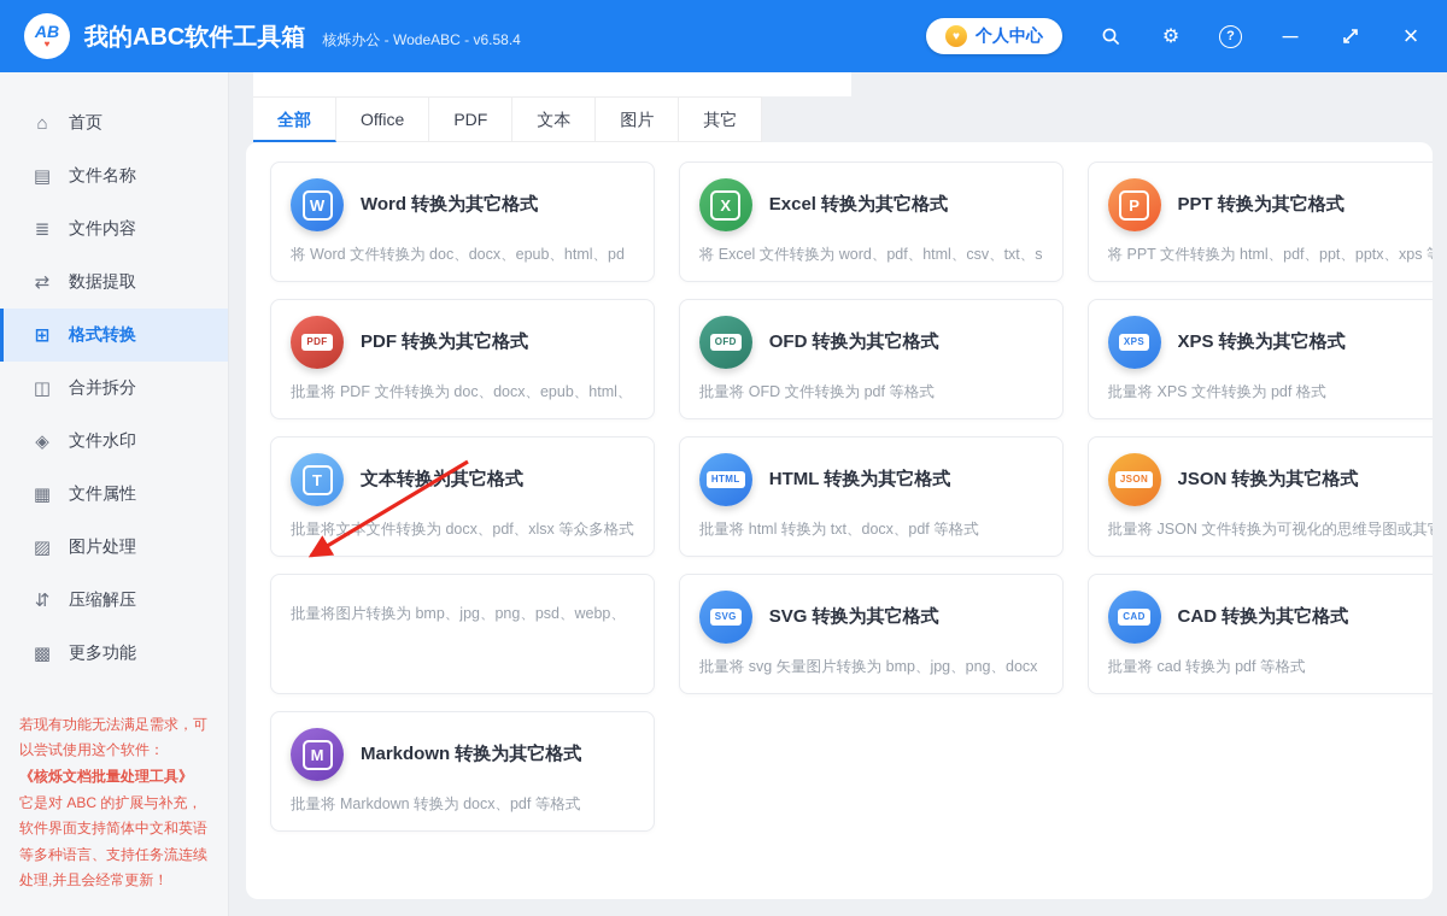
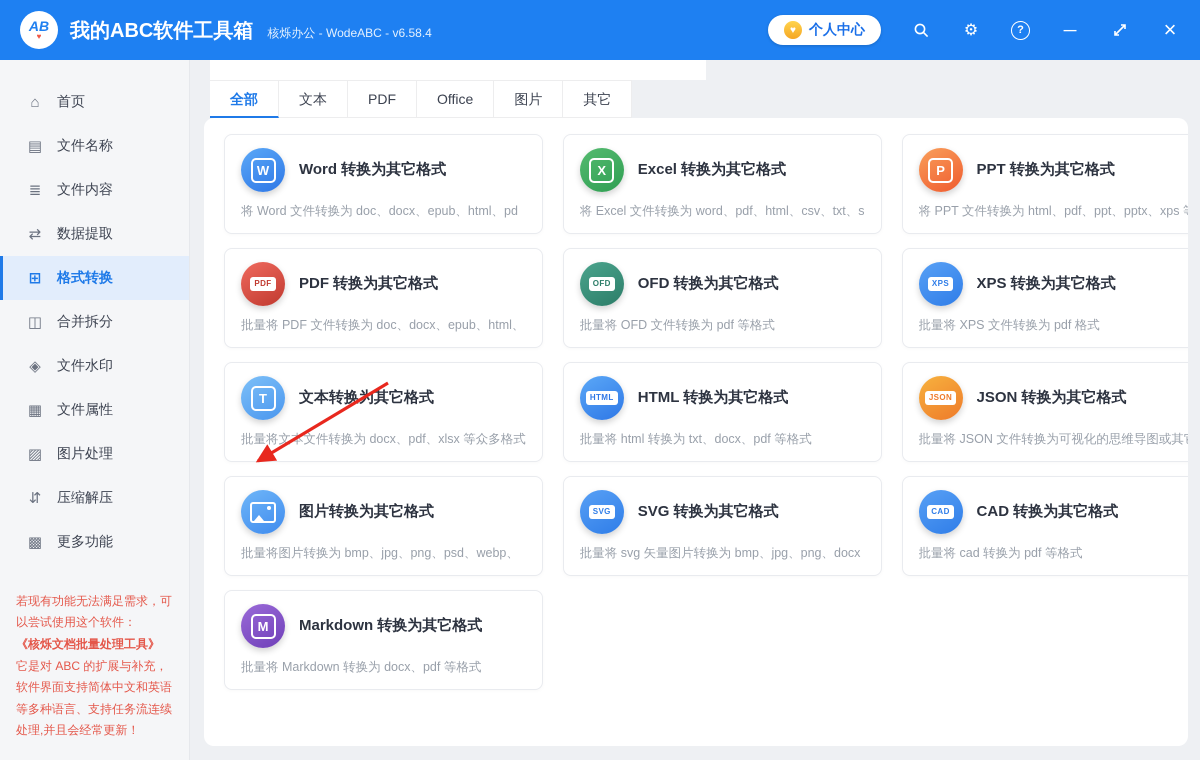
  AB
  ♥
  我的ABC软件工具箱
  核烁办公 - WodeABC - v6.58.4
  ♥
  个人中心
  ⚙
  ?
  ─
  ×
  ⌂
  首页
  ▤
  文件名称
  ≣
  文件内容
  ⇄
  数据提取
  ⊞
  格式转换
  ◫
  合并拆分
  ◈
  文件水印
  ▦
  文件属性
  ▨
  图片处理
  ⇵
  压缩解压
  ▩
  更多功能
  若现有功能无法满足需求，可以尝试使用这个软件：
  《核烁文档批量处理工具》
  它是对 ABC 的扩展与补充，软件界面支持简体中文和英语等多种语言、支持任务流连续处理,并且会经常更新！
  全部
- Office
+ 文本
  PDF
- 文本
+ Office
  图片
  其它
  W
  Word 转换为其它格式
  将 Word 文件转换为 doc、docx、epub、html、pd
  X
  Excel 转换为其它格式
  将 Excel 文件转换为 word、pdf、html、csv、txt、s
  P
  PPT 转换为其它格式
  将 PPT 文件转换为 html、pdf、ppt、pptx、xps
  PDF
  PDF 转换为其它格式
  批量将 PDF 文件转换为 doc、docx、epub、html、
  OFD
  OFD 转换为其它格式
  批量将 OFD 文件转换为 pdf 等格式
  XPS
  XPS 转换为其它格式
  批量将 XPS 文件转换为 pdf 格式
  T
  文本转换其它格式
  批量将文文件转换为 docx、pdf、xlsx 等众多格式
  HTML
  HTML 转换为其它格式
  批量将 html 转换为 txt、docx、pdf 等格式
  JSON
  JSON 转换为其它格式
  批量将 JSON 文件转换为可视化的思维导图或其
+ 图片转换为其它格式
  批量将图片转换为 bmp、jpg、png、psd、webp、
  SVG
  SVG 转换为其它格式
  批量将 svg 矢量图片转换为 bmp、jpg、png、docx
  CAD
  CAD 转换为其它格式
  批量将 cad 转换为 pdf 等格式
  M
  Markdown 转换为其它格式
  批量将 Markdown 转换为 docx、pdf 等格式
